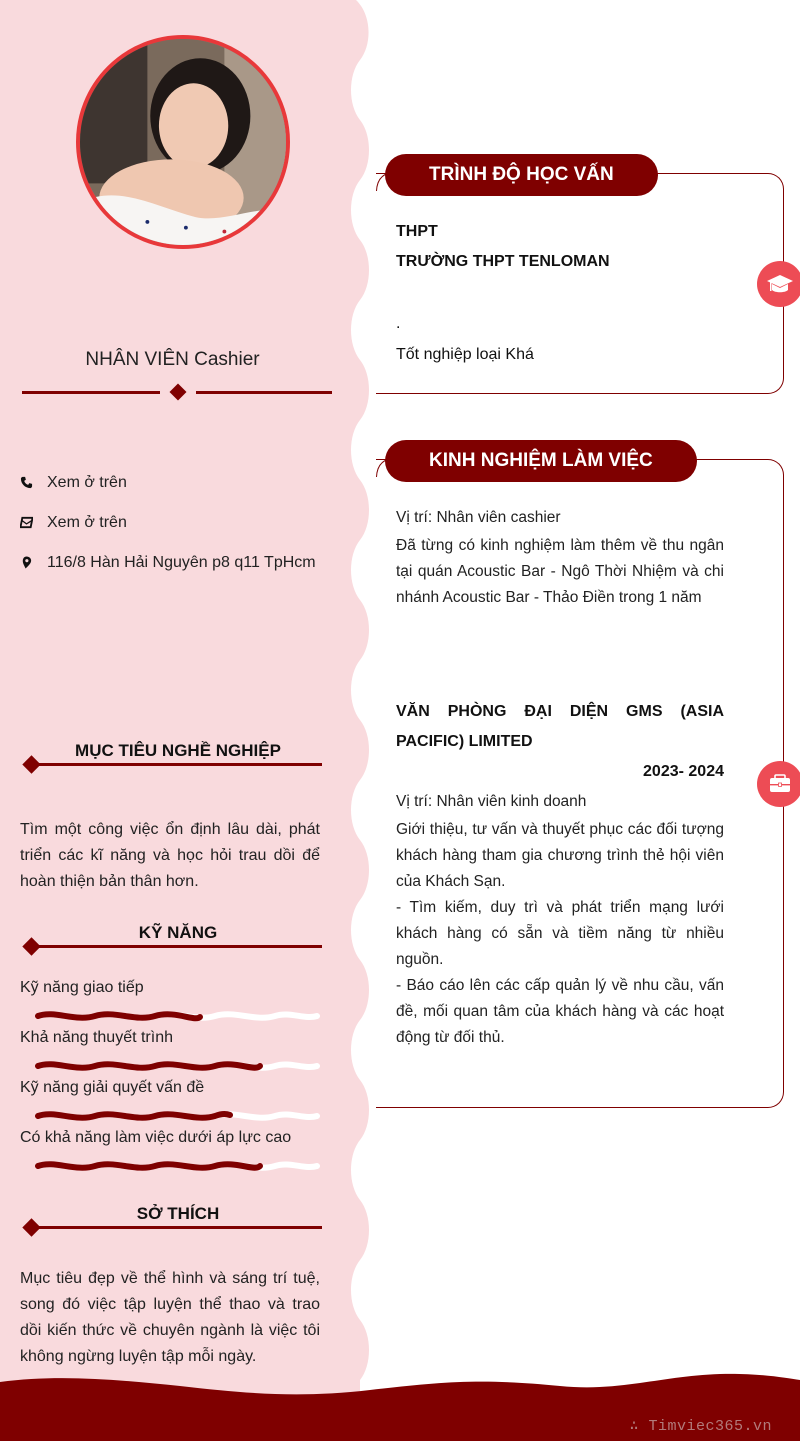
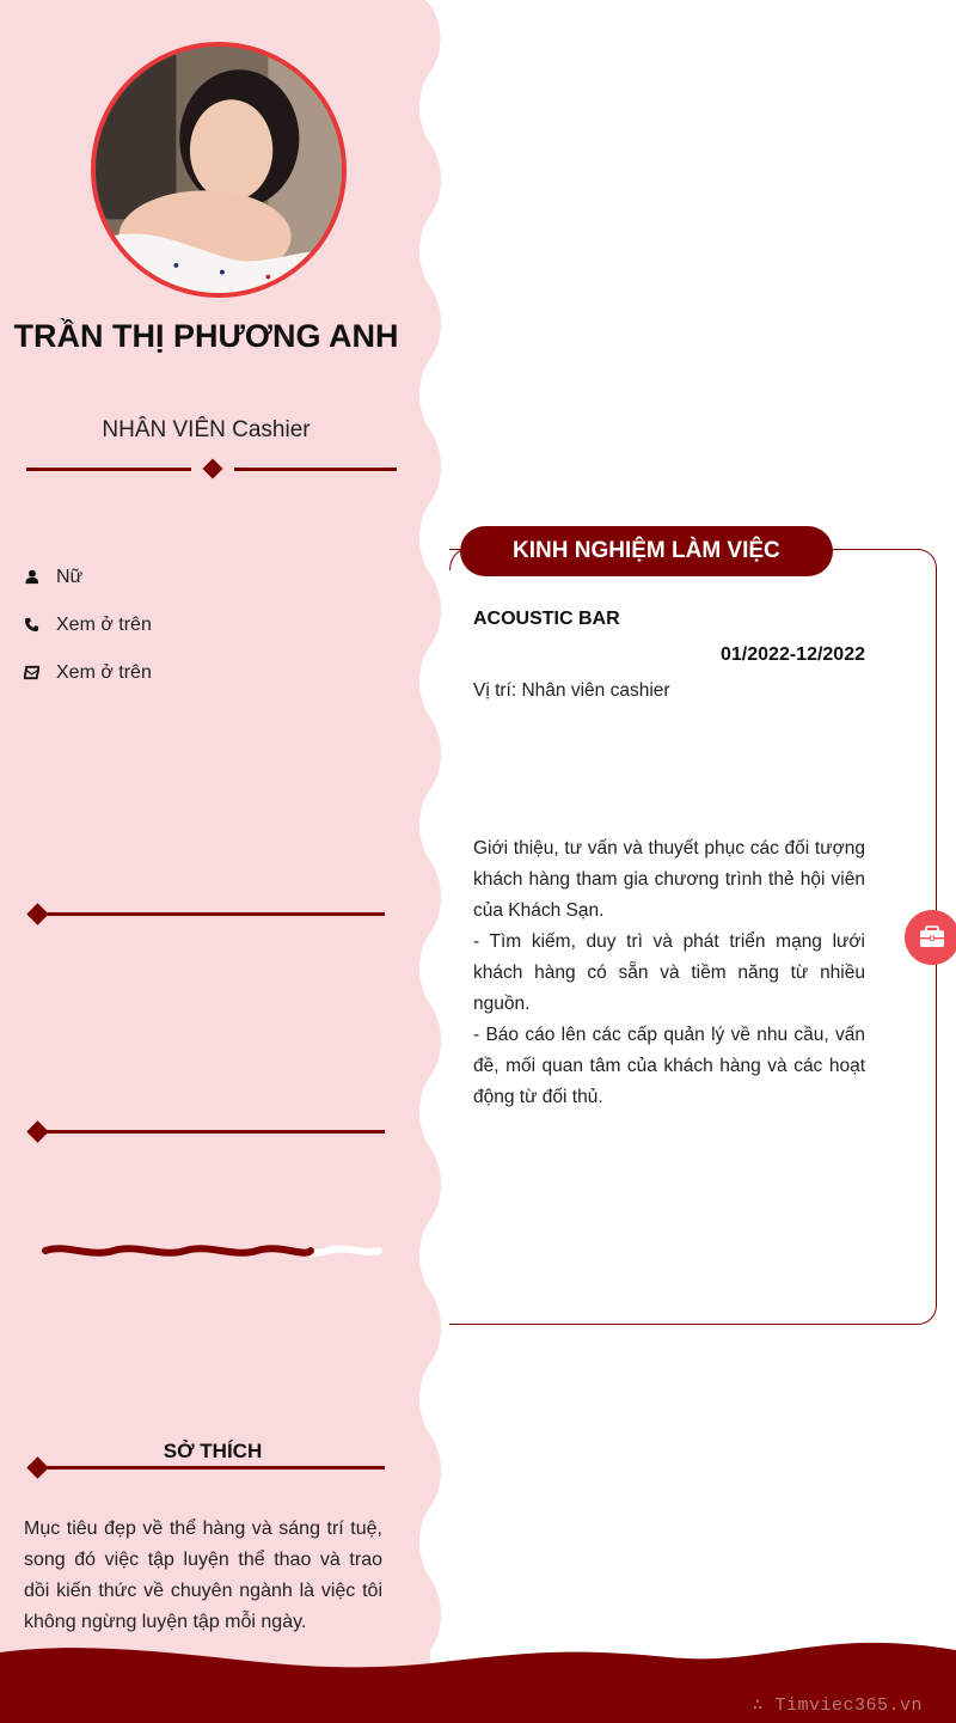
+ TRẦN THỊ PHƯƠNG ANH
  NHÂN VIÊN Cashier
+ Nữ
  Xem ở trên
  Xem ở trên
- 116/8 Hàn Hải Nguyên p8 q11 TpHcm
- MỤC TIÊU NGHỀ NGHIỆP
- Tìm một công việc ổn định lâu dài, phát triển các kĩ năng và học hỏi trau dồi để hoàn thiện bản thân hơn.
- KỸ NĂNG
- Kỹ năng giao tiếp
- Khả năng thuyết trình
- Kỹ năng giải quyết vấn đề
- Có khả năng làm việc dưới áp lực cao
  SỞ THÍCH
- Mục tiêu đẹp về thể hình và sáng trí tuệ, song đó việc tập luyện thể thao và trao dồi kiến thức về chuyên ngành là việc tôi không ngừng luyện tập mỗi ngày.
+ Mục tiêu đẹp về thể hàng và sáng trí tuệ, song đó việc tập luyện thể thao và trao dồi kiến thức về chuyên ngành là việc tôi không ngừng luyện tập mỗi ngày.
- TRÌNH ĐỘ HỌC VẤN
- THPT
- TRƯỜNG THPT TENLOMAN
- .
- Tốt nghiệp loại Khá
  KINH NGHIỆM LÀM VIỆC
+ ACOUSTIC BAR
+ 01/2022-12/2022
  Vị trí: Nhân viên cashier
- Đã từng có kinh nghiệm làm thêm về thu ngân tại quán Acoustic Bar - Ngô Thời Nhiệm và chi nhánh Acoustic Bar - Thảo Điền trong 1 năm
- VĂN PHÒNG ĐẠI DIỆN GMS (ASIA PACIFIC) LIMITED
- 2023- 2024
- Vị trí: Nhân viên kinh doanh
  Giới thiệu, tư vấn và thuyết phục các đối tượng khách hàng tham gia chương trình thẻ hội viên của Khách Sạn.
  - Tìm kiếm, duy trì và phát triển mạng lưới khách hàng có sẵn và tiềm năng từ nhiều nguồn.
  - Báo cáo lên các cấp quản lý về nhu cầu, vấn đề, mối quan tâm của khách hàng và các hoạt động từ đối thủ.
  ∴ Timviec365.vn
